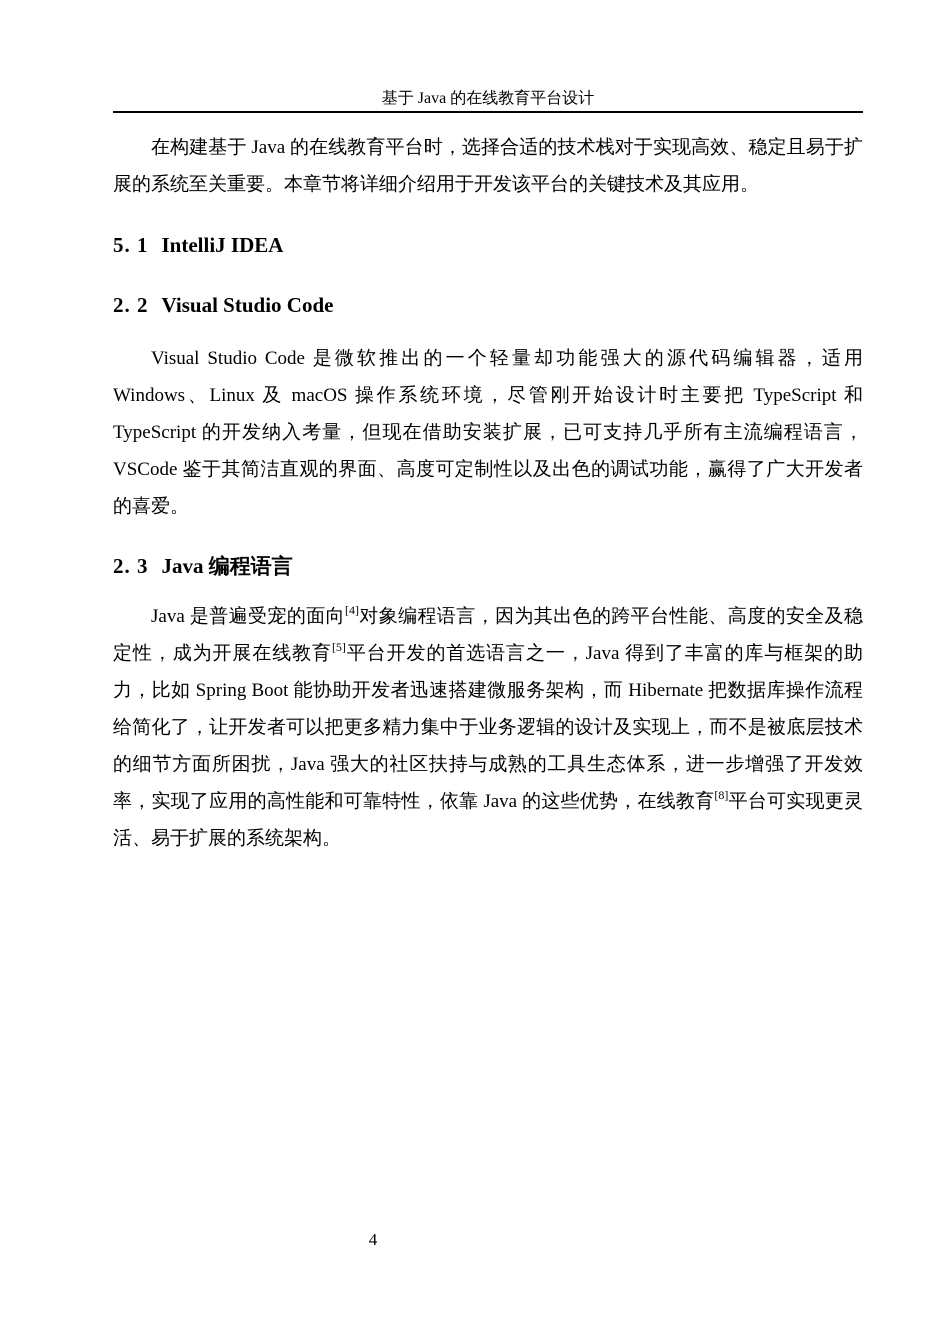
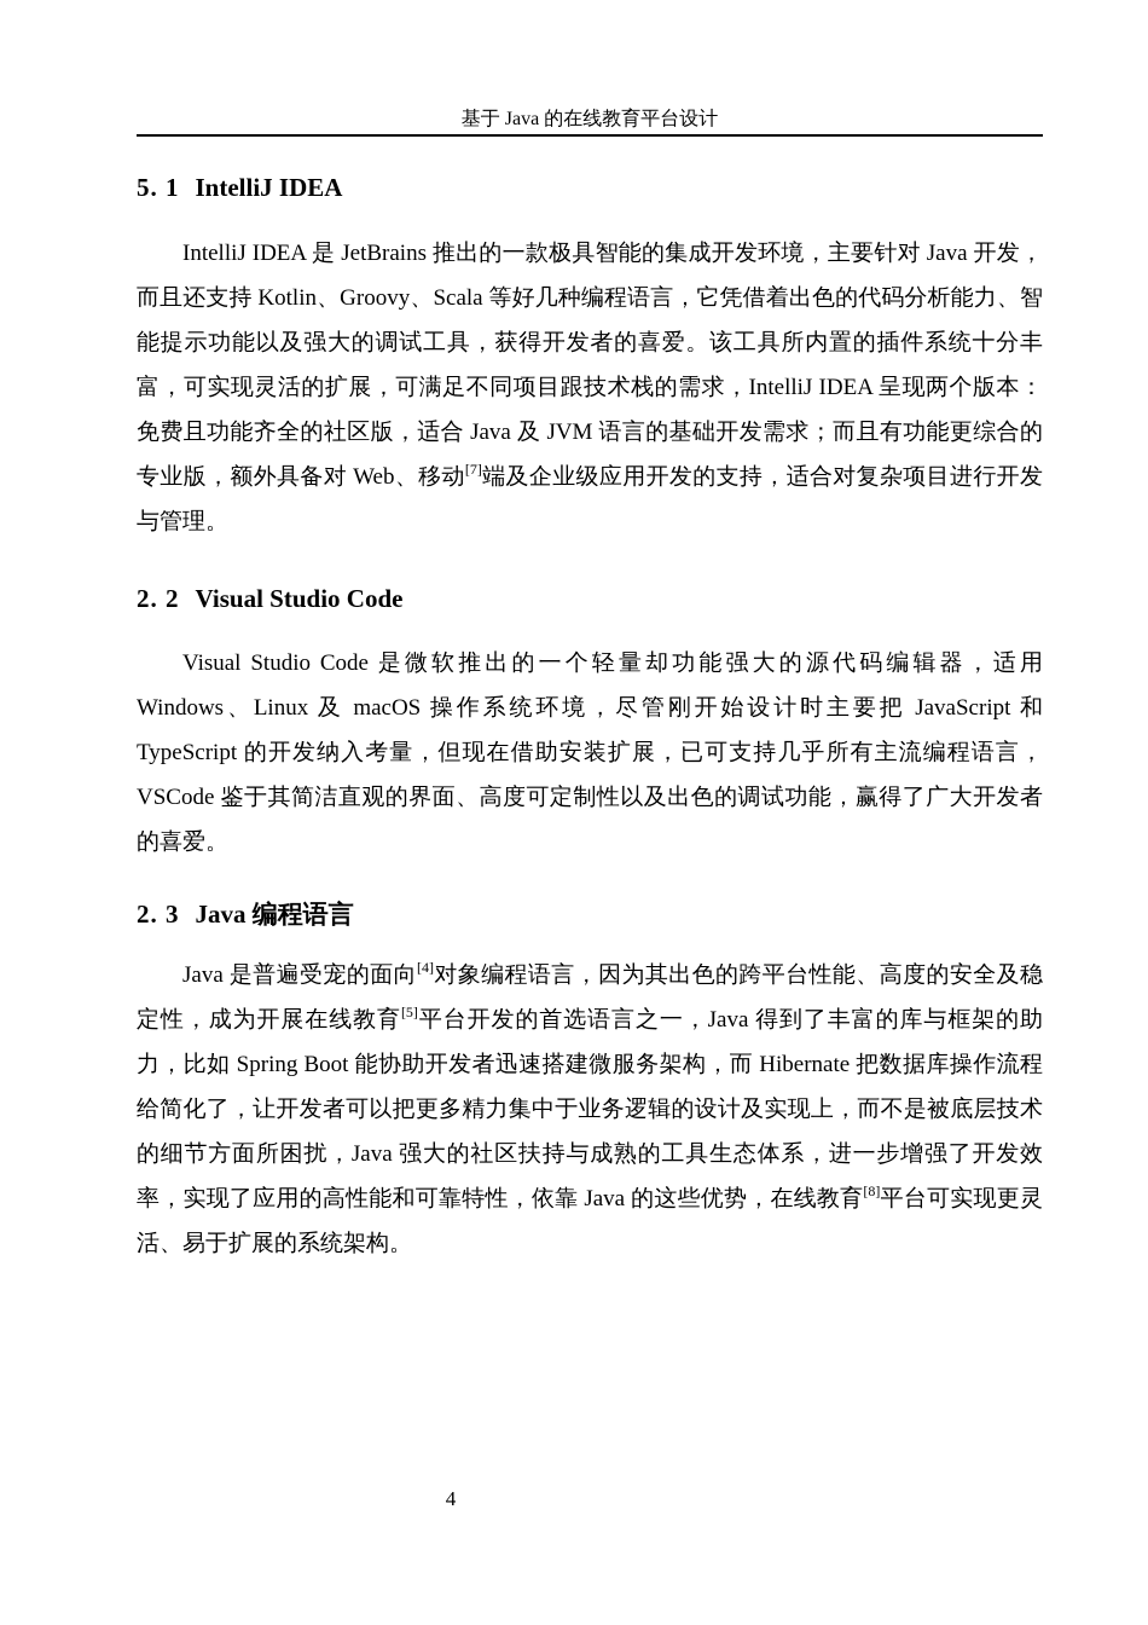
  基于 Java 的在线教育平台设计
- 在构建基于 Java 的在线教育平台时，选择合适的技术栈对于实现高效、稳定且易于扩展的系统至关重要。本章节将详细介绍用于开发该平台的关键技术及其应用。
  5. 1 IntelliJ IDEA
+ IntelliJ IDEA 是 JetBrains 推出的一款极具智能的集成开发环境，主要针对 Java 开发，而且还支持 Kotlin、Groovy、Scala 等好几种编程语言，它凭借着出色的代码分析能力、智能提示功能以及强大的调试工具，获得开发者的喜爱。该工具所内置的插件系统十分丰富，可实现灵活的扩展，可满足不同项目跟技术栈的需求，IntelliJ IDEA 呈现两个版本：免费且功能齐全的社区版，适合 Java 及 JVM 语言的基础开发需求；而且有功能更综合的专业版，额外具备对 Web、移动[7]端及企业级应用开发的支持，适合对复杂项目进行开发与管理。
  2. 2 Visual Studio Code
- Visual Studio Code 是微软推出的一个轻量却功能强大的源代码编辑器，适用 Windows、Linux 及 macOS 操作系统环境，尽管刚开始设计时主要把 TypeScript 和 TypeScript 的开发纳入考量，但现在借助安装扩展，已可支持几乎所有主流编程语言，VSCode 鉴于其简洁直观的界面、高度可定制性以及出色的调试功能，赢得了广大开发者的喜爱。
+ Visual Studio Code 是微软推出的一个轻量却功能强大的源代码编辑器，适用 Windows、Linux 及 macOS 操作系统环境，尽管刚开始设计时主要把 JavaScript 和 TypeScript 的开发纳入考量，但现在借助安装扩展，已可支持几乎所有主流编程语言，VSCode 鉴于其简洁直观的界面、高度可定制性以及出色的调试功能，赢得了广大开发者的喜爱。
  2. 3 Java 编程语言
  Java 是普遍受宠的面向[4]对象编程语言，因为其出色的跨平台性能、高度的安全及稳定性，成为开展在线教育[5]平台开发的首选语言之一，Java 得到了丰富的库与框架的助力，比如 Spring Boot 能协助开发者迅速搭建微服务架构，而 Hibernate 把数据库操作流程给简化了，让开发者可以把更多精力集中于业务逻辑的设计及实现上，而不是被底层技术的细节方面所困扰，Java 强大的社区扶持与成熟的工具生态体系，进一步增强了开发效率，实现了应用的高性能和可靠特性，依靠 Java 的这些优势，在线教育[8]平台可实现更灵活、易于扩展的系统架构。
  4
